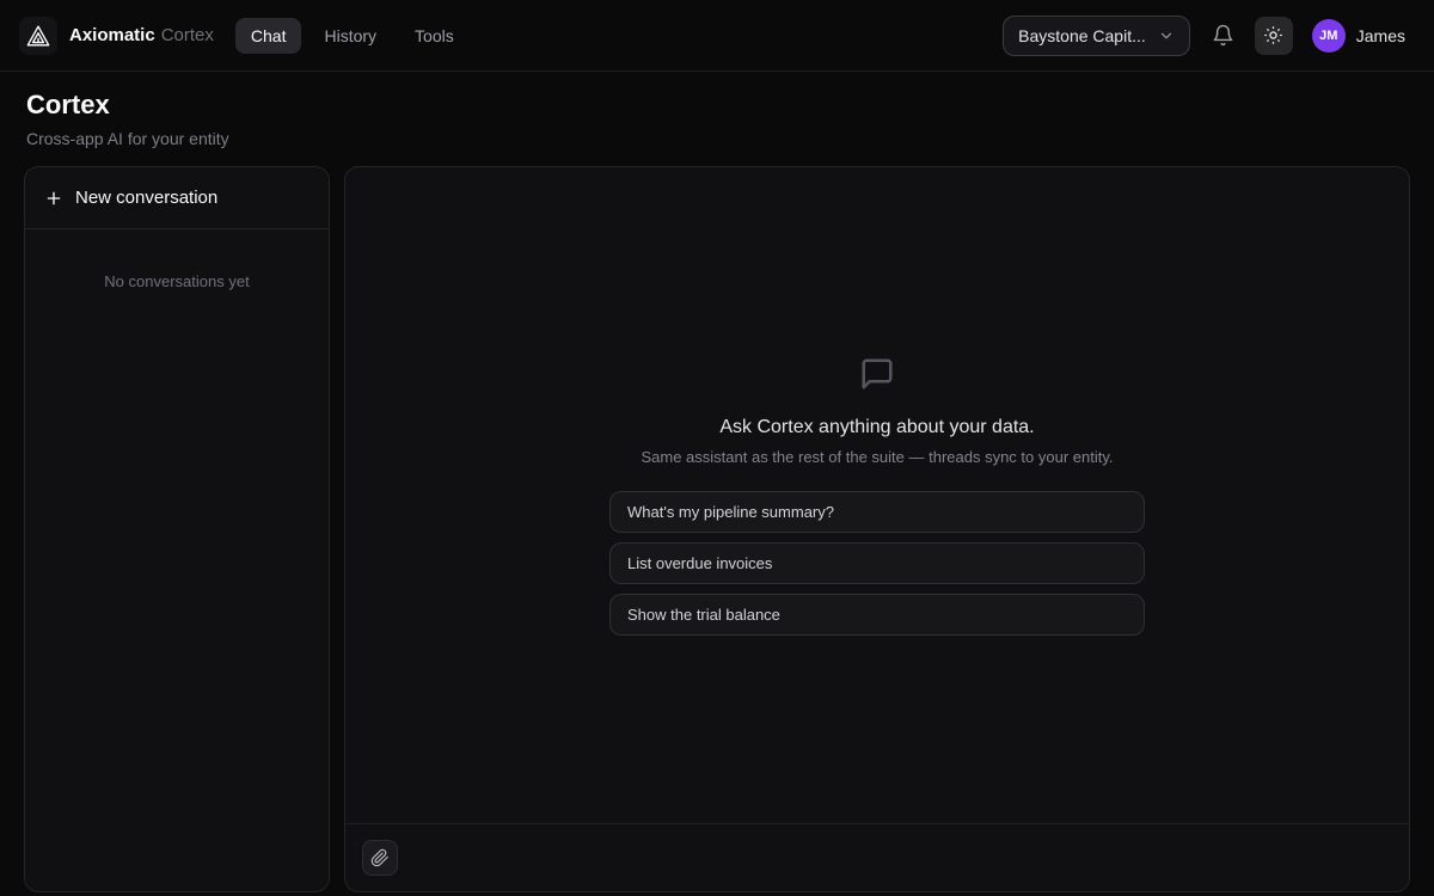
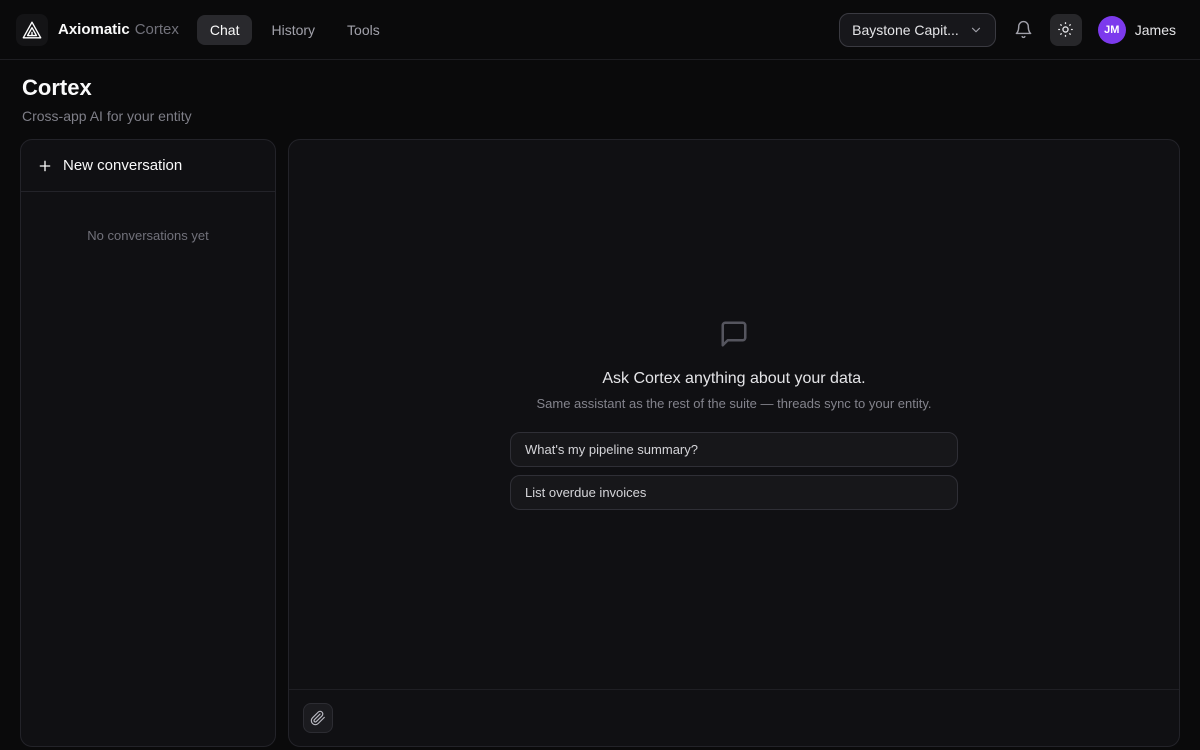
  Axiomatic Cortex
  Chat
  History
  Tools
  Baystone Capit...
  JM
  James
  Cortex
  Cross-app AI for your entity
  New conversation
  No conversations yet
  Ask Cortex anything about your data.
  Same assistant as the rest of the suite — threads sync to your entity.
  What's my pipeline summary?
  List overdue invoices
- Show the trial balance
